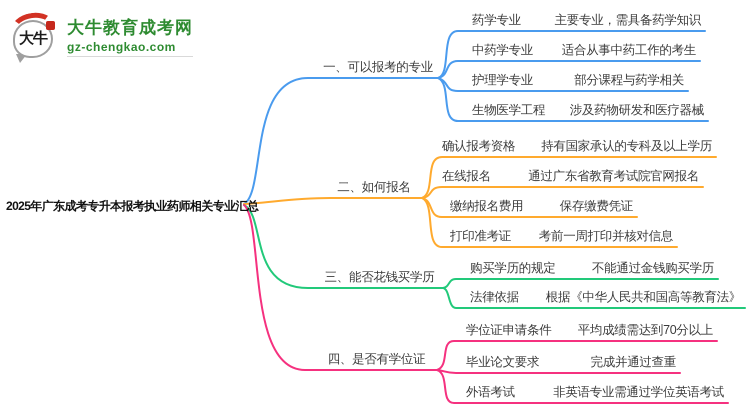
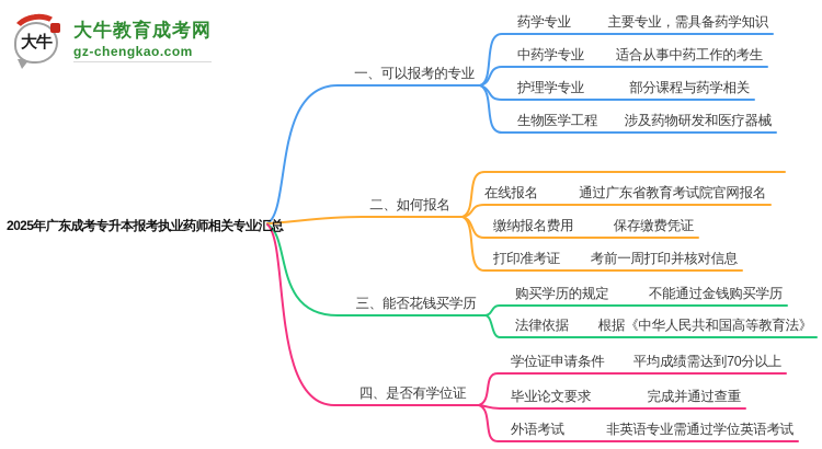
  大牛
  大牛教育成考网
  gz-chengkao.com
  2025年广东成考专升本报考执业药师相关专业汇总
  一、可以报考的专业
  二、如何报名
  三、能否花钱买学历
  四、是否有学位证
  药学专业
  主要专业，需具备药学知识
  中药学专业
  适合从事中药工作的考生
  护理学专业
  部分课程与药学相关
  生物医学工程
  涉及药物研发和医疗器械
- 确认报考资格
- 持有国家承认的专科及以上学历
  在线报名
  通过广东省教育考试院官网报名
  缴纳报名费用
  保存缴费凭证
  打印准考证
  考前一周打印并核对信息
  购买学历的规定
  不能通过金钱购买学历
  法律依据
  根据《中华人民共和国高等教育法》
  学位证申请条件
  平均成绩需达到70分以上
  毕业论文要求
  完成并通过查重
  外语考试
  非英语专业需通过学位英语考试
